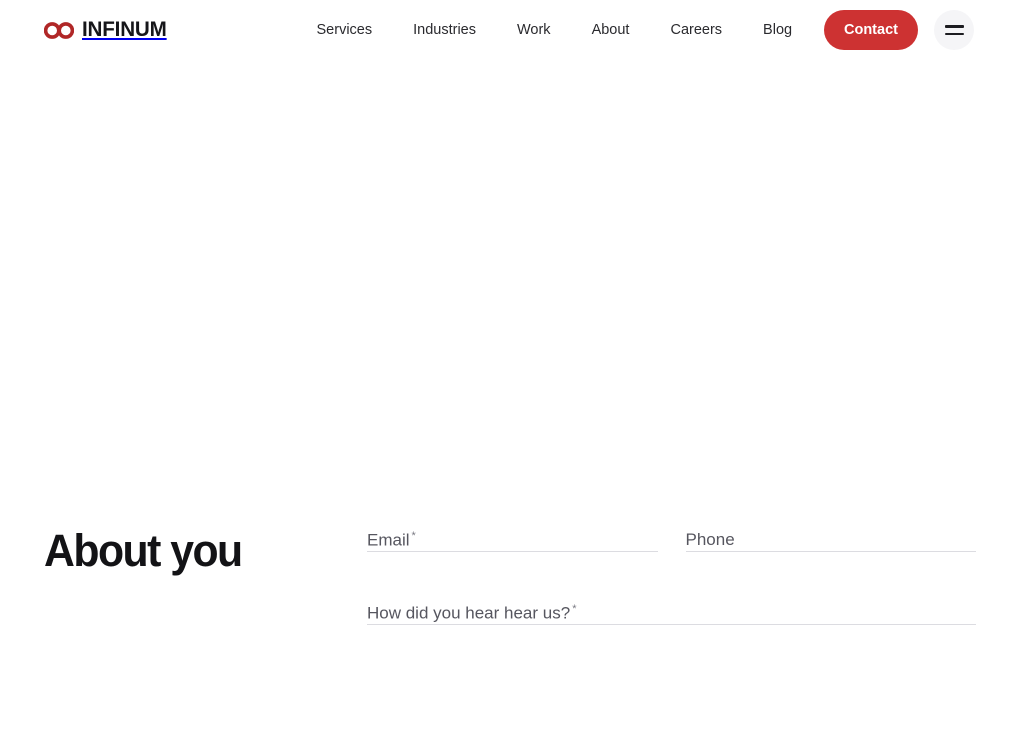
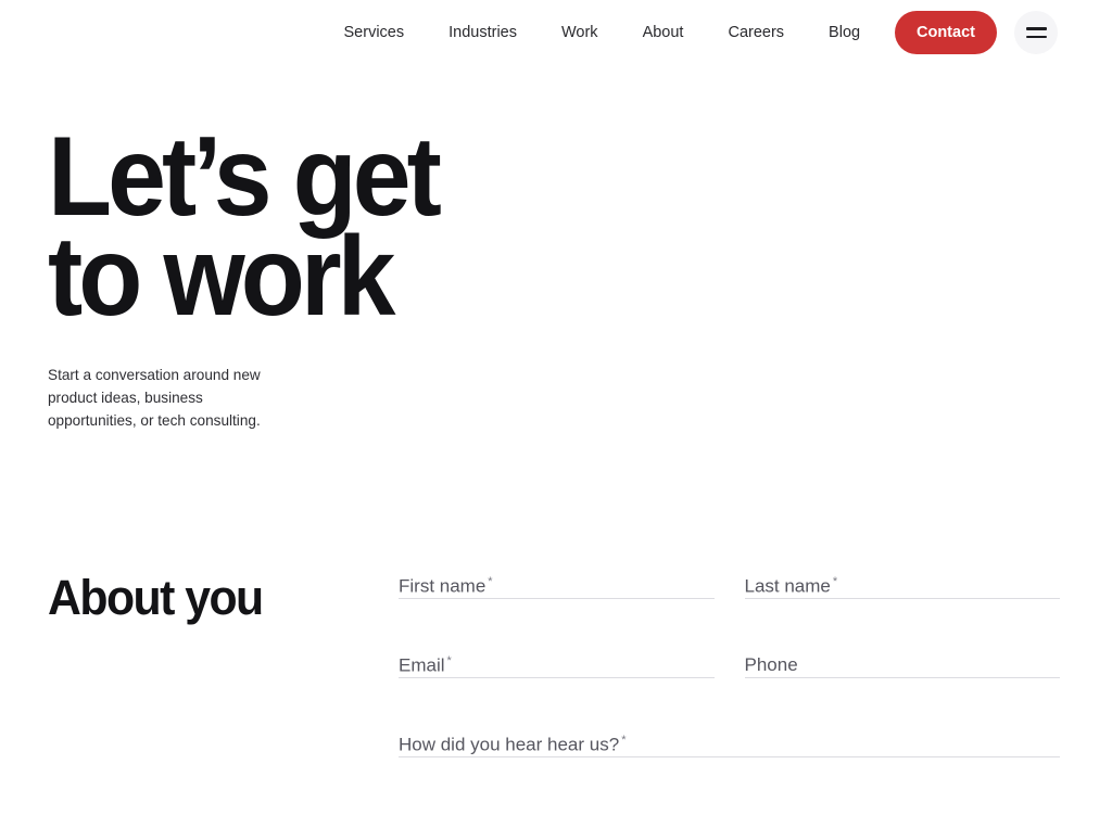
- INFINUM
  Services
  Industries
  Work
  About
  Careers
  Blog
  Contact
+ Let’s get
+ to work
+ Start a conversation around new product ideas, business opportunities, or tech consulting.
  About you
+ First name *
+ Last name *
  Email *
  Phone
  How did you hear hear us? *
